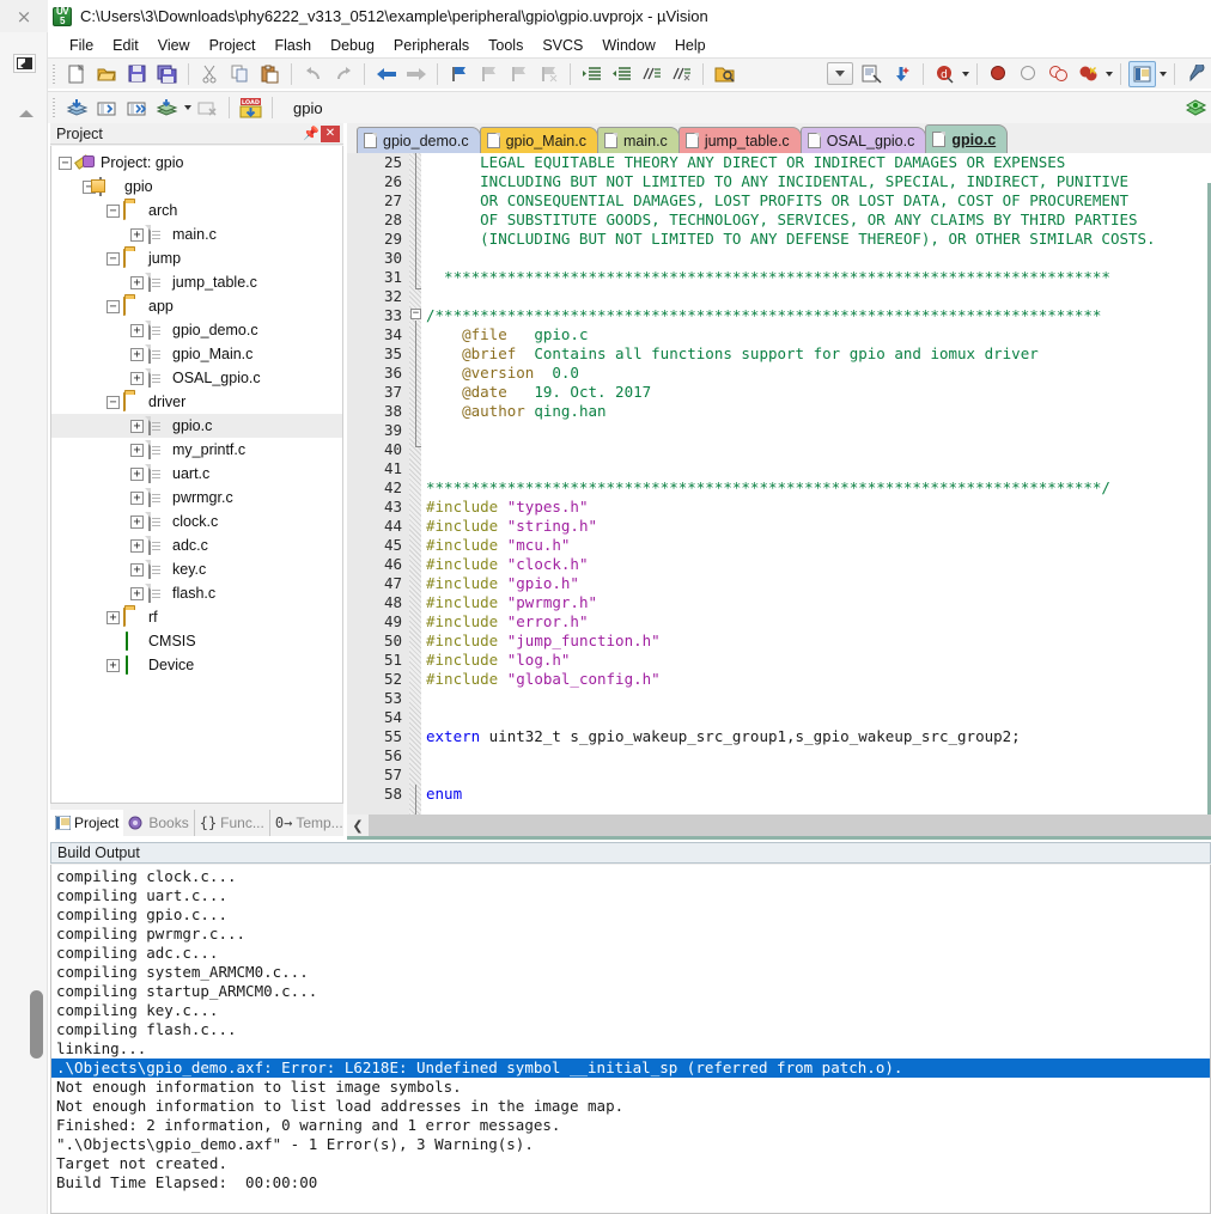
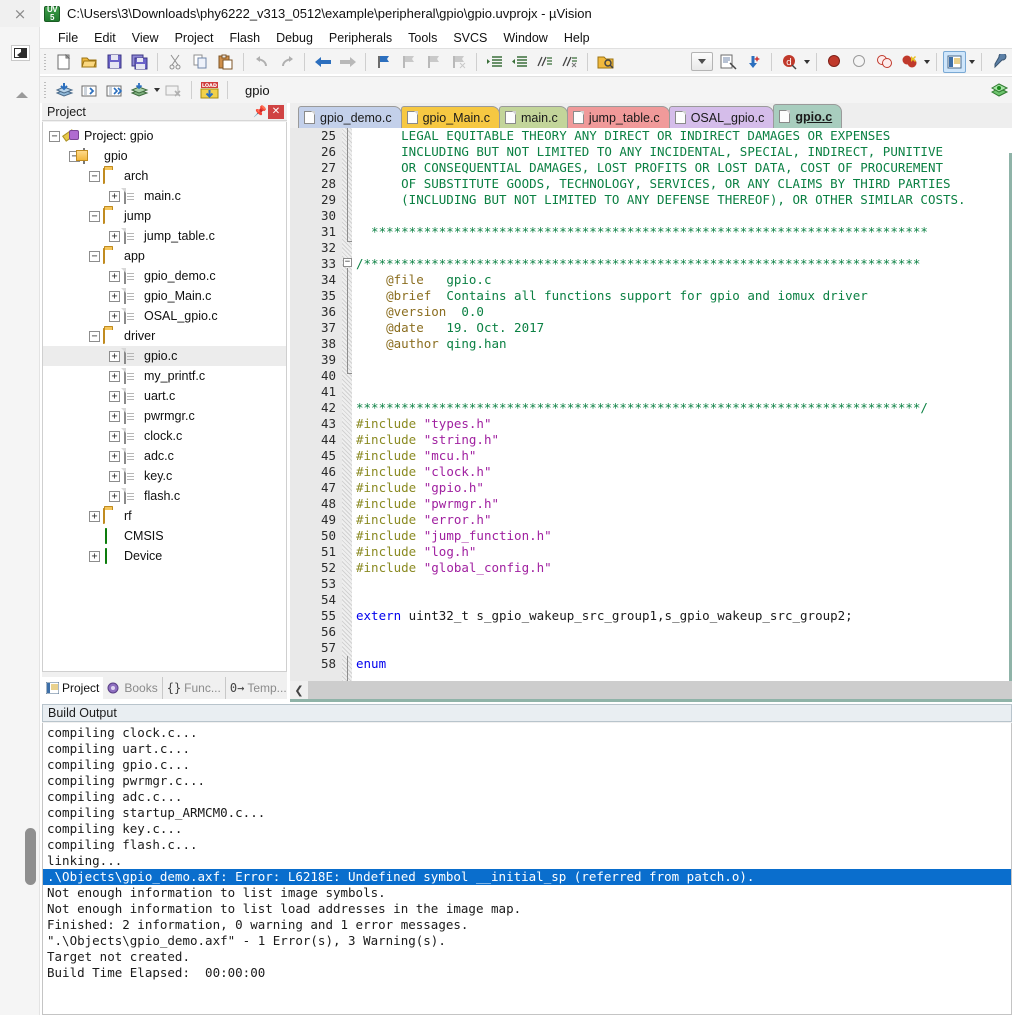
  ×
  UV
  5
  C:\Users\3\Downloads\phy6222_v313_0512\example\peripheral\gpio\gpio.uvprojx - µVision
  File
  Edit
  View
  Project
  Flash
  Debug
  Peripherals
  Tools
  SVCS
  Window
  Help
  d
  gpio
  Project
  📌
  ✕
  −
  Project: gpio
  −
  gpio
  −
  arch
  +
  main.c
  −
  jump
  +
  jump_table.c
  −
  app
  +
  gpio_demo.c
  +
  gpio_Main.c
  +
  OSAL_gpio.c
  −
  driver
  +
  gpio.c
  +
  my_printf.c
  +
  uart.c
  +
  pwrmgr.c
  +
  clock.c
  +
  adc.c
  +
  key.c
  +
  flash.c
  +
  rf
  CMSIS
  +
  Device
  Project
  Books
  {}
  Func...
  0→
  Temp...
  gpio_demo.c
  gpio_Main.c
  main.c
  jump_table.c
  OSAL_gpio.c
  gpio.c
  25
  LEGAL EQUITABLE THEORY ANY DIRECT OR INDIRECT DAMAGES OR EXPENSES
  26
  INCLUDING BUT NOT LIMITED TO ANY INCIDENTAL, SPECIAL, INDIRECT, PUNITIVE
  27
  OR CONSEQUENTIAL DAMAGES, LOST PROFITS OR LOST DATA, COST OF PROCUREMENT
  28
  OF SUBSTITUTE GOODS, TECHNOLOGY, SERVICES, OR ANY CLAIMS BY THIRD PARTIES
  29
  (INCLUDING BUT NOT LIMITED TO ANY DEFENSE THEREOF), OR OTHER SIMILAR COSTS.
  30
  31
  **************************************************************************
  32
  33
  /**************************************************************************
  34
  @file gpio.c
  35
  @brief Contains all functions support for gpio and iomux driver
  36
  @version 0.0
  37
  @date 19. Oct. 2017
  38
  @author qing.han
  39
  40
  41
  42
  ***************************************************************************/
  43
  #include "types.h"
  44
  #include "string.h"
  45
  #include "mcu.h"
  46
  #include "clock.h"
  47
  #include "gpio.h"
  48
  #include "pwrmgr.h"
  49
  #include "error.h"
  50
  #include "jump_function.h"
  51
  #include "log.h"
  52
  #include "global_config.h"
  53
  54
  55
  extern uint32_t s_gpio_wakeup_src_group1,s_gpio_wakeup_src_group2;
  56
  57
  58
  enum
  −
  ❮
  Build Output
  compiling clock.c...
  compiling uart.c...
  compiling gpio.c...
  compiling pwrmgr.c...
  compiling adc.c...
- compiling system_ARMCM0.c...
  compiling startup_ARMCM0.c...
  compiling key.c...
  compiling flash.c...
  linking...
  .\Objects\gpio_demo.axf: Error: L6218E: Undefined symbol __initial_sp (referred from patch.o).
  Not enough information to list image symbols.
  Not enough information to list load addresses in the image map.
  Finished: 2 information, 0 warning and 1 error messages.
  ".\Objects\gpio_demo.axf" - 1 Error(s), 3 Warning(s).
  Target not created.
  Build Time Elapsed: 00:00:00
